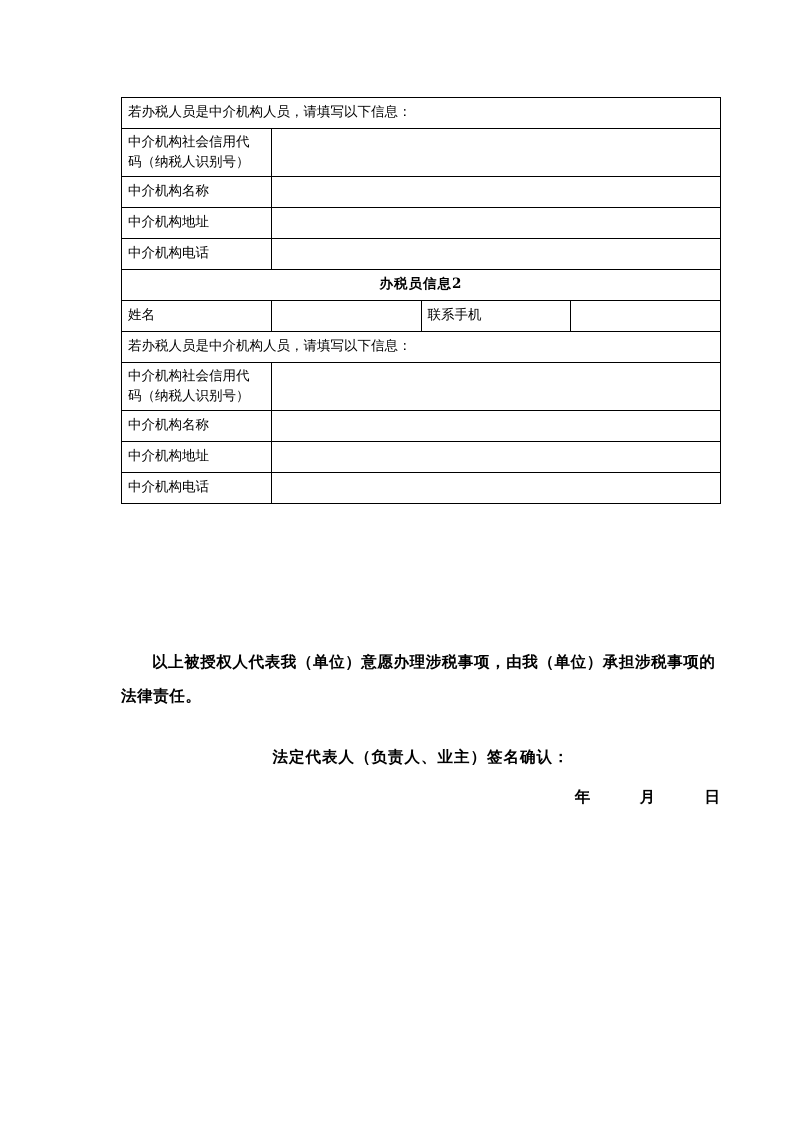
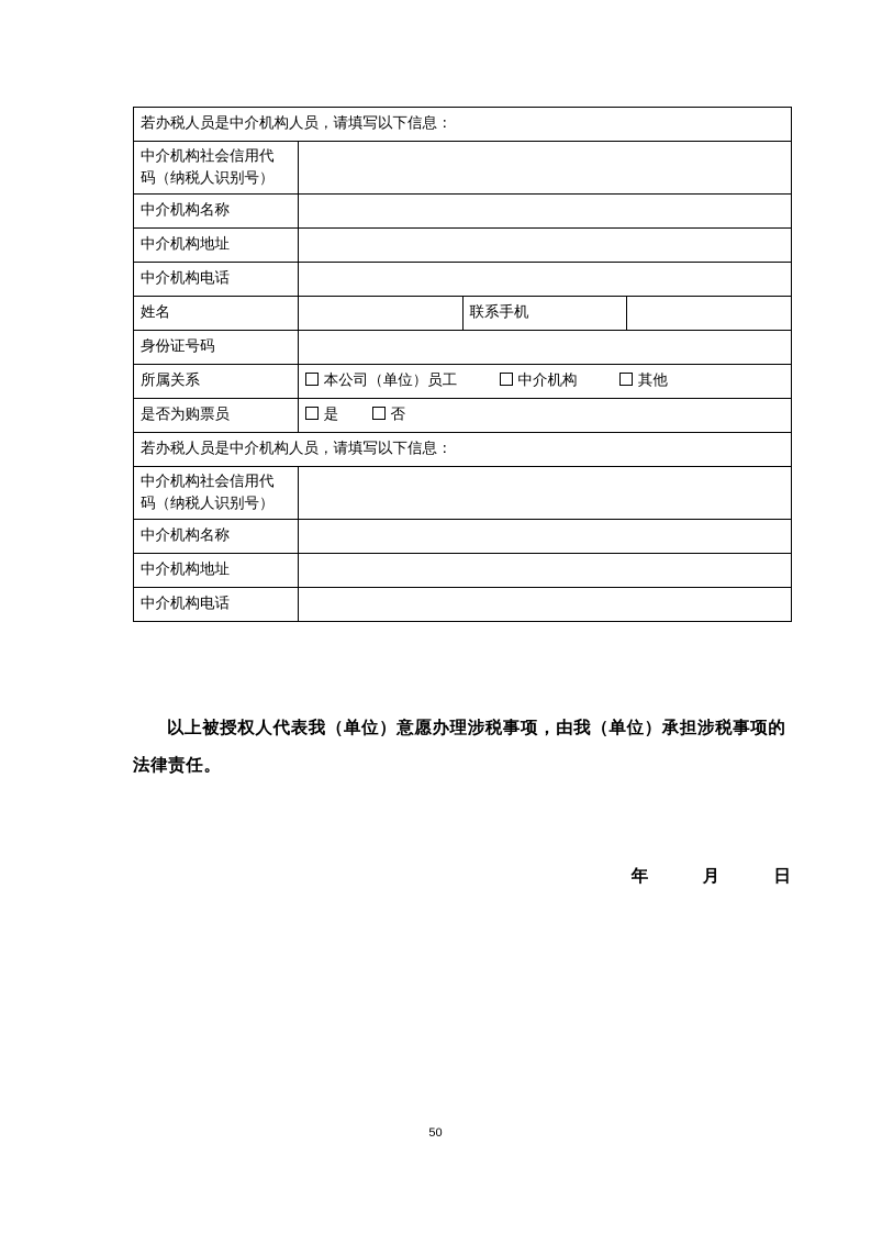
  若办税人员是中介机构人员，请填写以下信息：
  中介机构社会信用代码（纳税人识别号）
  中介机构名称
  中介机构地址
  中介机构电话
- 办税员信息2
  姓名		联系手机
+ 身份证号码
+ 所属关系	本公司（单位）员工 中介机构 其他
+ 是否为购票员	是 否
  若办税人员是中介机构人员，请填写以下信息：
  中介机构社会信用代码（纳税人识别号）
  中介机构名称
  中介机构地址
  中介机构电话
  以上被授权人代表我（单位）意愿办理涉税事项，由我（单位）承担涉税事项的法律责任。
- 法定代表人（负责人、业主）签名确认：
  年 月 日
+ 50
